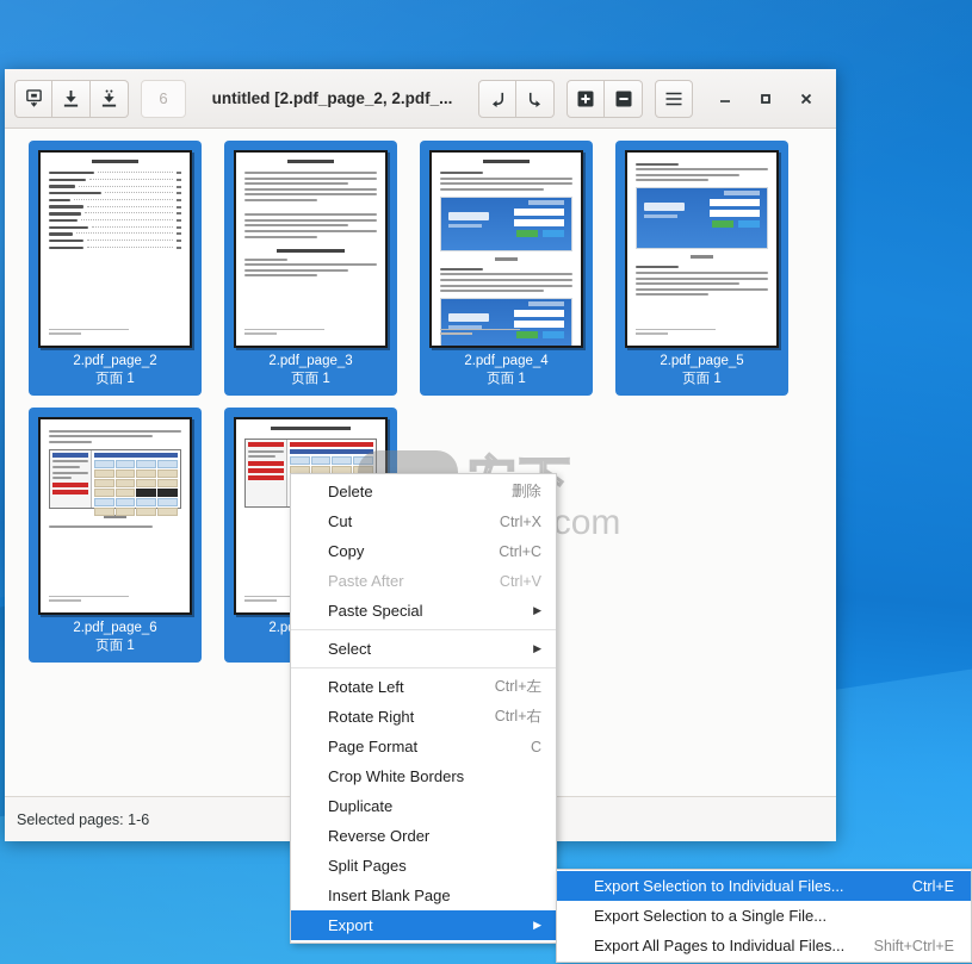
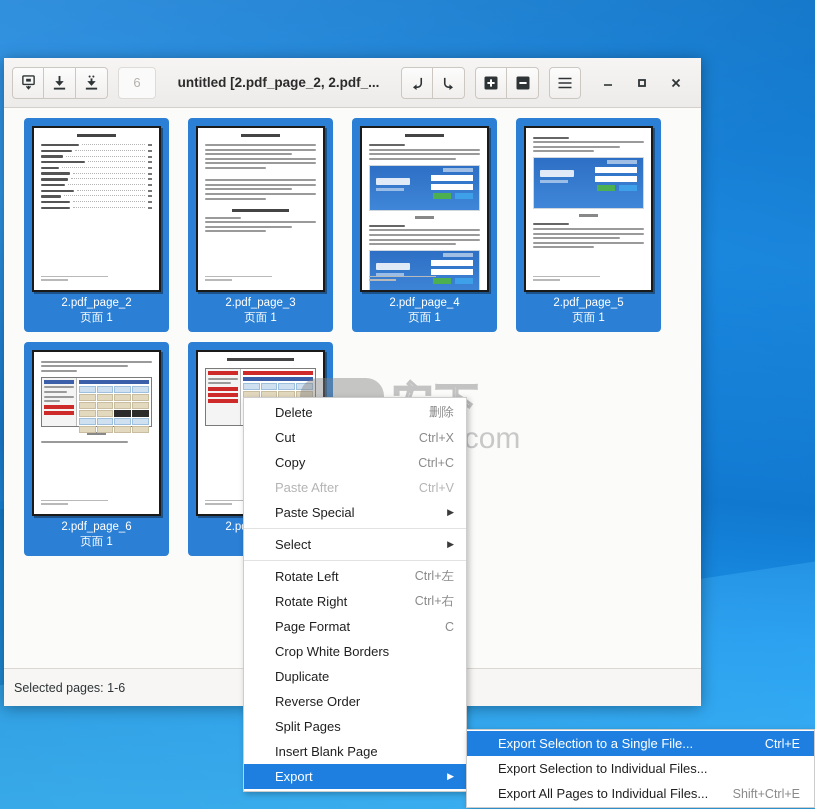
  6
  untitled [2.pdf_page_2, 2.pdf_...
  2.pdf_page_2
  页面 1
  2.pdf_page_3
  页面 1
  2.pdf_page_4
  页面 1
  2.pdf_page_5
  页面 1
  2.pdf_page_6
  页面 1
  Selected pages: 1-6
  Delete
  删除
  Cut
  Ctrl+X
  Copy
  Ctrl+C
  Paste After
  Ctrl+V
  Paste Special
  ▶
  Select
  ▶
  Rotate Left
  Ctrl+左
  Rotate Right
  Ctrl+右
  Page Format
  C
  Crop White Borders
  Duplicate
  Reverse Order
  Split Pages
  Insert Blank Page
  Export
  ▶
- Export Selection to Individual Files...
+ Export Selection to a Single File...
  Ctrl+E
- Export Selection to a Single File...
+ Export Selection to Individual Files...
  Export All Pages to Individual Files...
  Shift+Ctrl+E
